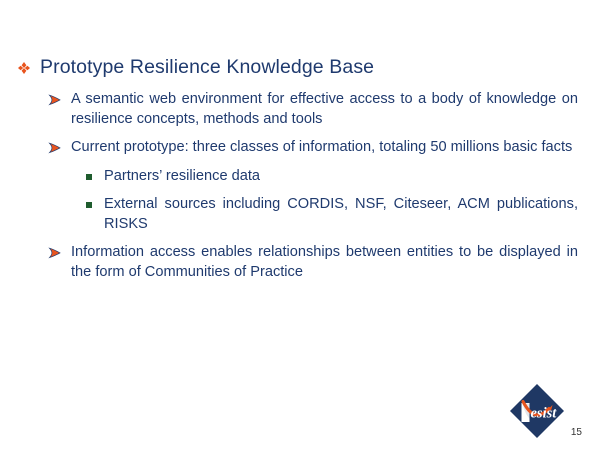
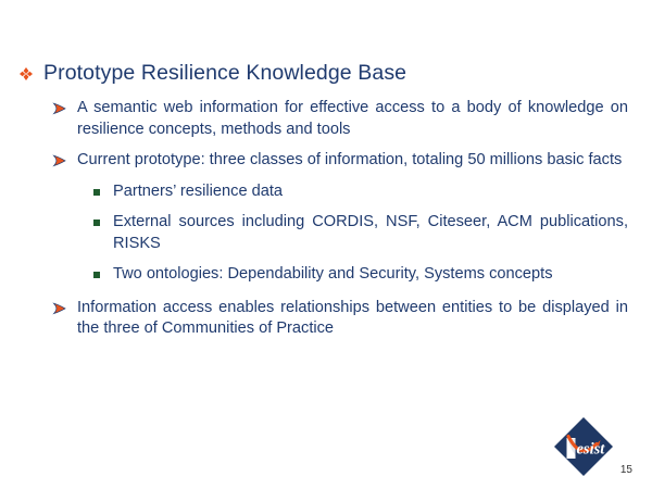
  Prototype Resilience Knowledge Base
- A semantic web environment for effective access to a body of knowledge on resilience concepts, methods and tools
+ A semantic web information for effective access to a body of knowledge on resilience concepts, methods and tools
  Current prototype: three classes of information, totaling 50 millions basic facts
  Partners’ resilience data
  External sources including CORDIS, NSF, Citeseer, ACM publications, RISKS
+ Two ontologies: Dependability and Security, Systems concepts
- Information access enables relationships between entities to be displayed in the form of Communities of Practice
+ Information access enables relationships between entities to be displayed in the three of Communities of Practice
  esist
  15
